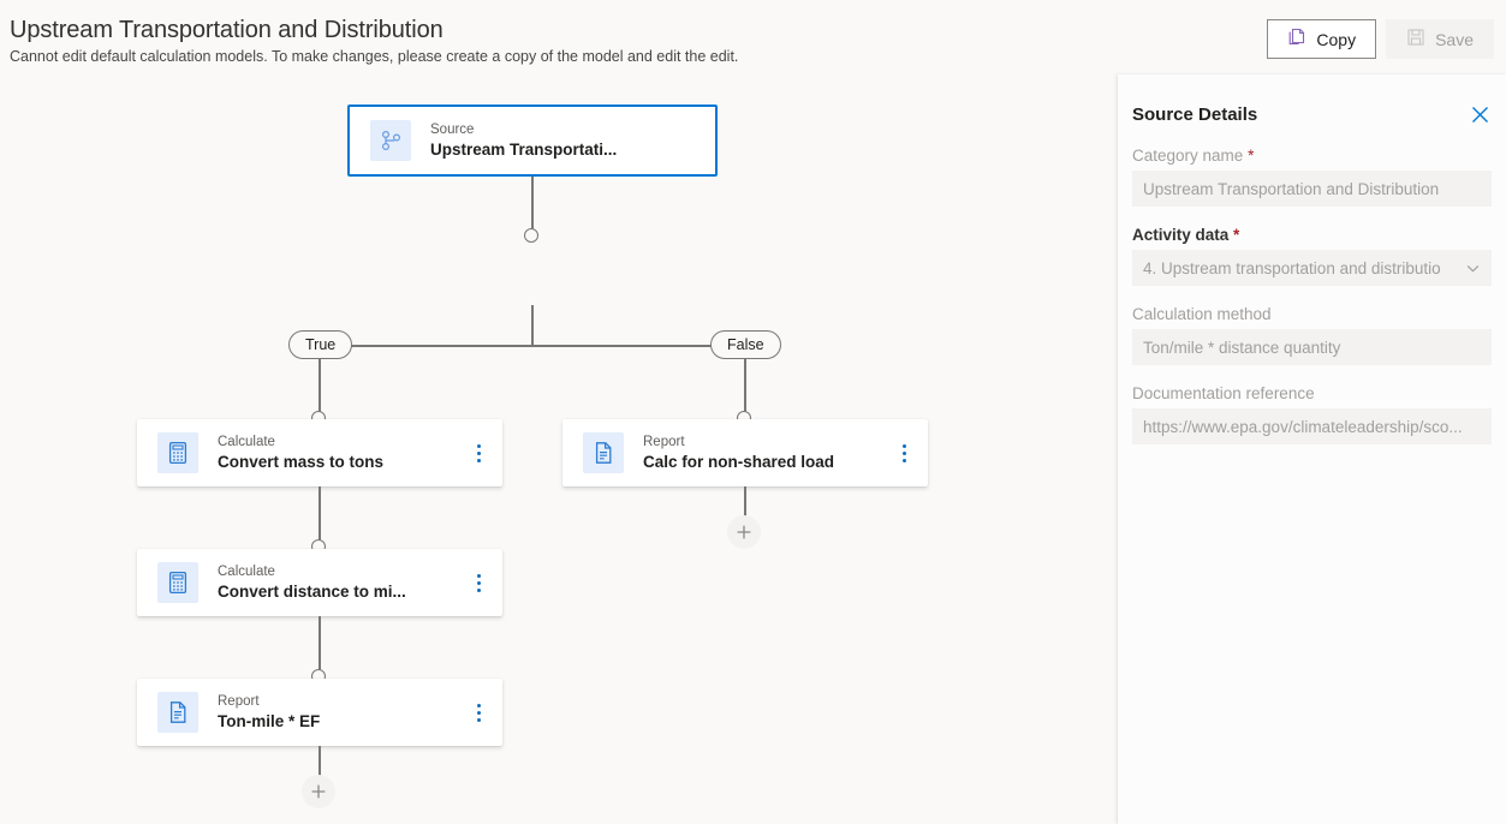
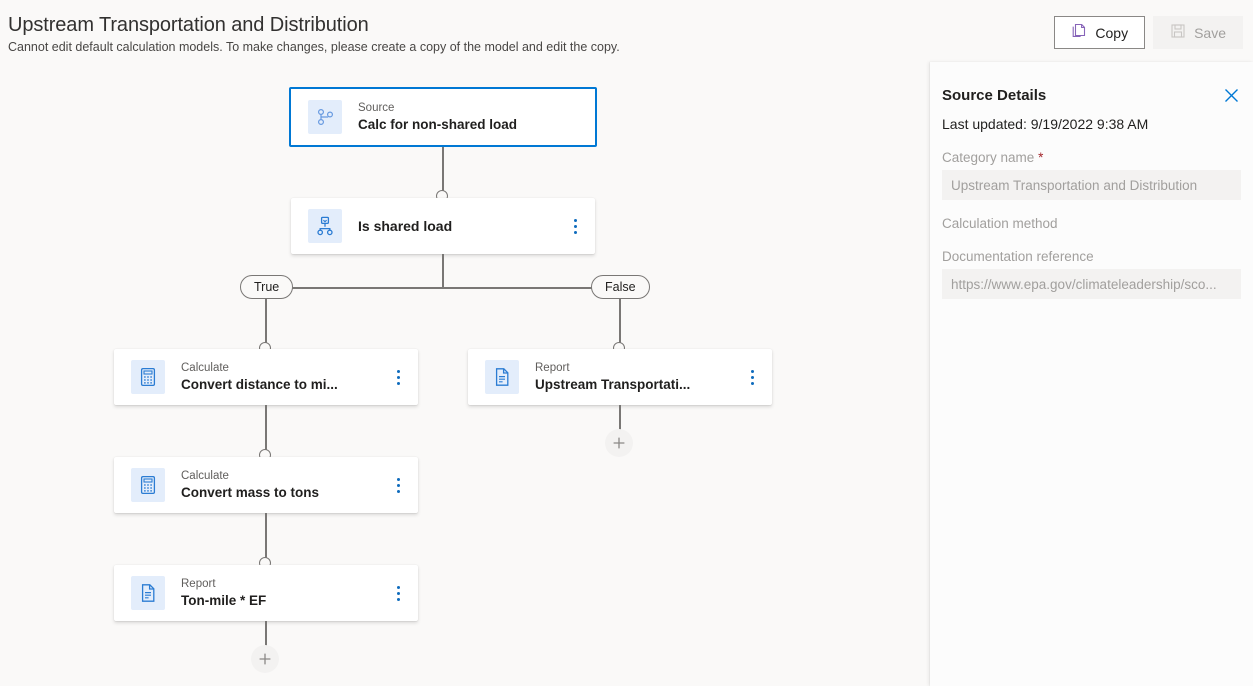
  Upstream Transportation and Distribution
- Cannot edit default calculation models. To make changes, please create a copy of the model and edit the edit.
+ Cannot edit default calculation models. To make changes, please create a copy of the model and edit the copy.
  Copy
  Save
  Source
- Upstream Transportati...
+ Calc for non-shared load
+ Is shared load
  True
  False
  Calculate
- Convert mass to tons
+ Convert distance to mi...
  Report
- Calc for non-shared load
+ Upstream Transportati...
  Calculate
- Convert distance to mi...
+ Convert mass to tons
  Report
  Ton-mile * EF
  Source Details
+ Last updated: 9/19/2022 9:38 AM
  Category name *
  Upstream Transportation and Distribution
- Activity data *
- 4. Upstream transportation and distributio
  Calculation method
- Ton/mile * distance quantity
  Documentation reference
  https://www.epa.gov/climateleadership/sco...
